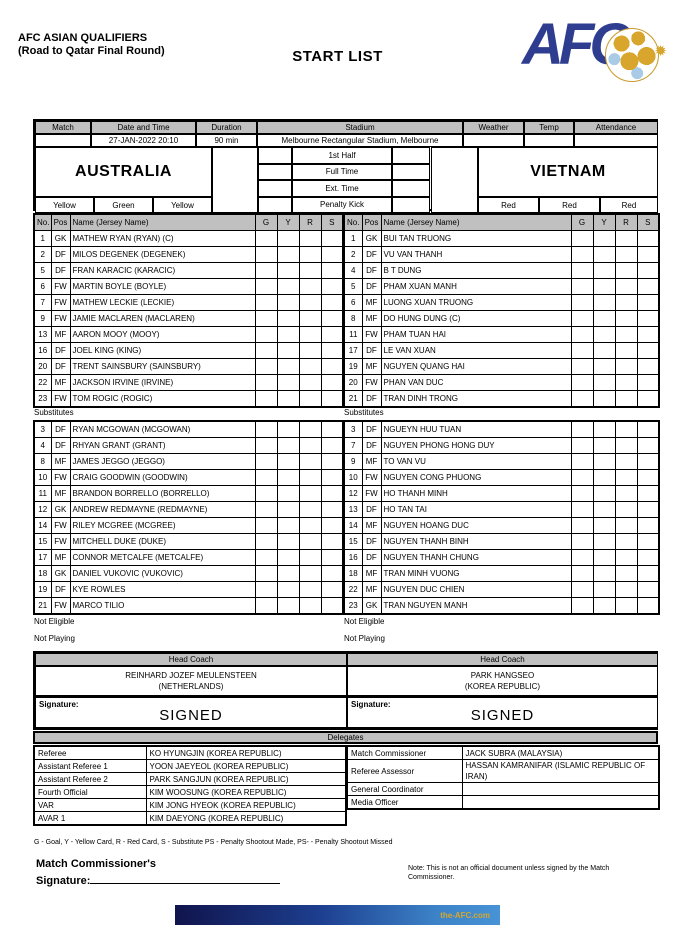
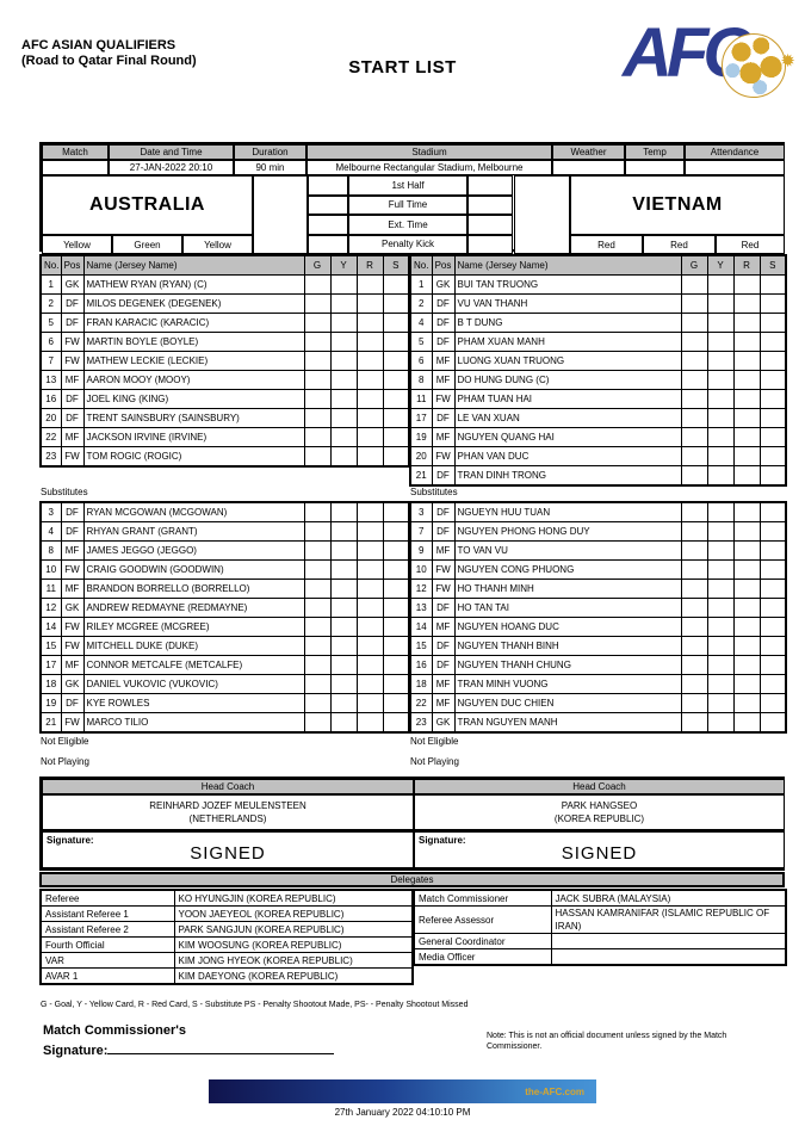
  AFC ASIAN QUALIFIERS
  (Road to Qatar Final Round)
  START LIST
  ✹
  Match
  Date and Time
  Duration
  Stadium
  Weather
  Temp
  Attendance
  27-JAN-2022 20:10
  90 min
  Melbourne Rectangular Stadium, Melbourne
  AUSTRALIA
  Yellow
  Green
  Yellow
  1st Half
  Full Time
  Ext. Time
  Penalty Kick
  VIETNAM
  Red
  Red
  Red
  No.	Pos	Name (Jersey Name)	G	Y	R	S
  1	GK	MATHEW RYAN (RYAN) (C)
  2	DF	MILOS DEGENEK (DEGENEK)
  5	DF	FRAN KARACIC (KARACIC)
  6	FW	MARTIN BOYLE (BOYLE)
  7	FW	MATHEW LECKIE (LECKIE)
- 9	FW	JAMIE MACLAREN (MACLAREN)
  13	MF	AARON MOOY (MOOY)
  16	DF	JOEL KING (KING)
  20	DF	TRENT SAINSBURY (SAINSBURY)
  22	MF	JACKSON IRVINE (IRVINE)
  23	FW	TOM ROGIC (ROGIC)
  No.	Pos	Name (Jersey Name)	G	Y	R	S
  1	GK	BUI TAN TRUONG
  2	DF	VU VAN THANH
  4	DF	B T DUNG
  5	DF	PHAM XUAN MANH
  6	MF	LUONG XUAN TRUONG
  8	MF	DO HUNG DUNG (C)
  11	FW	PHAM TUAN HAI
  17	DF	LE VAN XUAN
  19	MF	NGUYEN QUANG HAI
  20	FW	PHAN VAN DUC
  21	DF	TRAN DINH TRONG
  Substitutes
  Substitutes
  3	DF	RYAN MCGOWAN (MCGOWAN)
  4	DF	RHYAN GRANT (GRANT)
  8	MF	JAMES JEGGO (JEGGO)
  10	FW	CRAIG GOODWIN (GOODWIN)
  11	MF	BRANDON BORRELLO (BORRELLO)
  12	GK	ANDREW REDMAYNE (REDMAYNE)
  14	FW	RILEY MCGREE (MCGREE)
  15	FW	MITCHELL DUKE (DUKE)
  17	MF	CONNOR METCALFE (METCALFE)
  18	GK	DANIEL VUKOVIC (VUKOVIC)
  19	DF	KYE ROWLES
  21	FW	MARCO TILIO
  3	DF	NGUEYN HUU TUAN
  7	DF	NGUYEN PHONG HONG DUY
  9	MF	TO VAN VU
  10	FW	NGUYEN CONG PHUONG
  12	FW	HO THANH MINH
  13	DF	HO TAN TAI
  14	MF	NGUYEN HOANG DUC
  15	DF	NGUYEN THANH BINH
  16	DF	NGUYEN THANH CHUNG
  18	MF	TRAN MINH VUONG
  22	MF	NGUYEN DUC CHIEN
  23	GK	TRAN NGUYEN MANH
  Not Eligible
  Not Eligible
  Not Playing
  Not Playing
  Head Coach
  Head Coach
  REINHARD JOZEF MEULENSTEEN
  (NETHERLANDS)
  PARK HANGSEO
  (KOREA REPUBLIC)
  Signature:
  SIGNED
  Signature:
  SIGNED
  Delegates
  Referee	KO HYUNGJIN (KOREA REPUBLIC)
  Assistant Referee 1	YOON JAEYEOL (KOREA REPUBLIC)
  Assistant Referee 2	PARK SANGJUN (KOREA REPUBLIC)
  Fourth Official	KIM WOOSUNG (KOREA REPUBLIC)
  VAR	KIM JONG HYEOK (KOREA REPUBLIC)
  AVAR 1	KIM DAEYONG (KOREA REPUBLIC)
  Match Commissioner	JACK SUBRA (MALAYSIA)
  Referee Assessor	HASSAN KAMRANIFAR (ISLAMIC REPUBLIC OF IRAN)
  General Coordinator
  Media Officer
  Match Commissioner's
  Signature:
  the-AFC.com
+ 27th January 2022 04:10:10 PM
